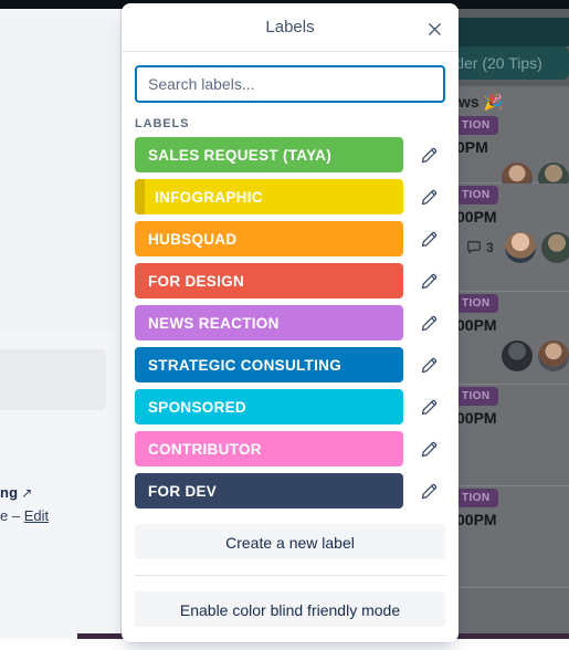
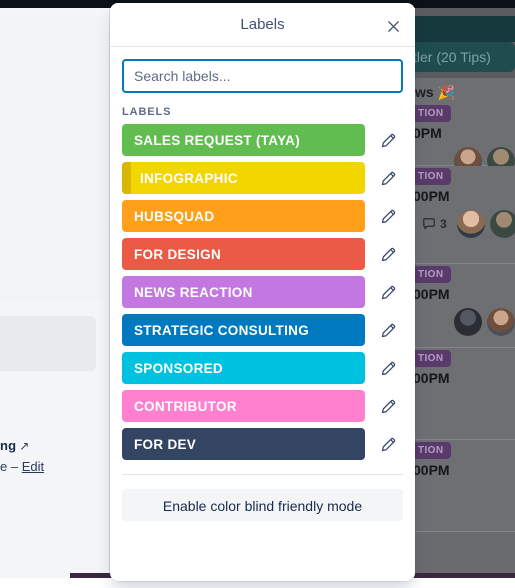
  ng ↗
  e – Edit
  ler (20 Tips)
  ws 🎉
  TION
  0PM
  TION
  00PM
  3
  TION
  00PM
  TION
  00PM
  TION
  00PM
  Labels
  Search labels...
  LABELS
  SALES REQUEST (TAYA)
  INFOGRAPHIC
  HUBSQUAD
  FOR DESIGN
  NEWS REACTION
  STRATEGIC CONSULTING
  SPONSORED
  CONTRIBUTOR
  FOR DEV
- Create a new label
  Enable color blind friendly mode
